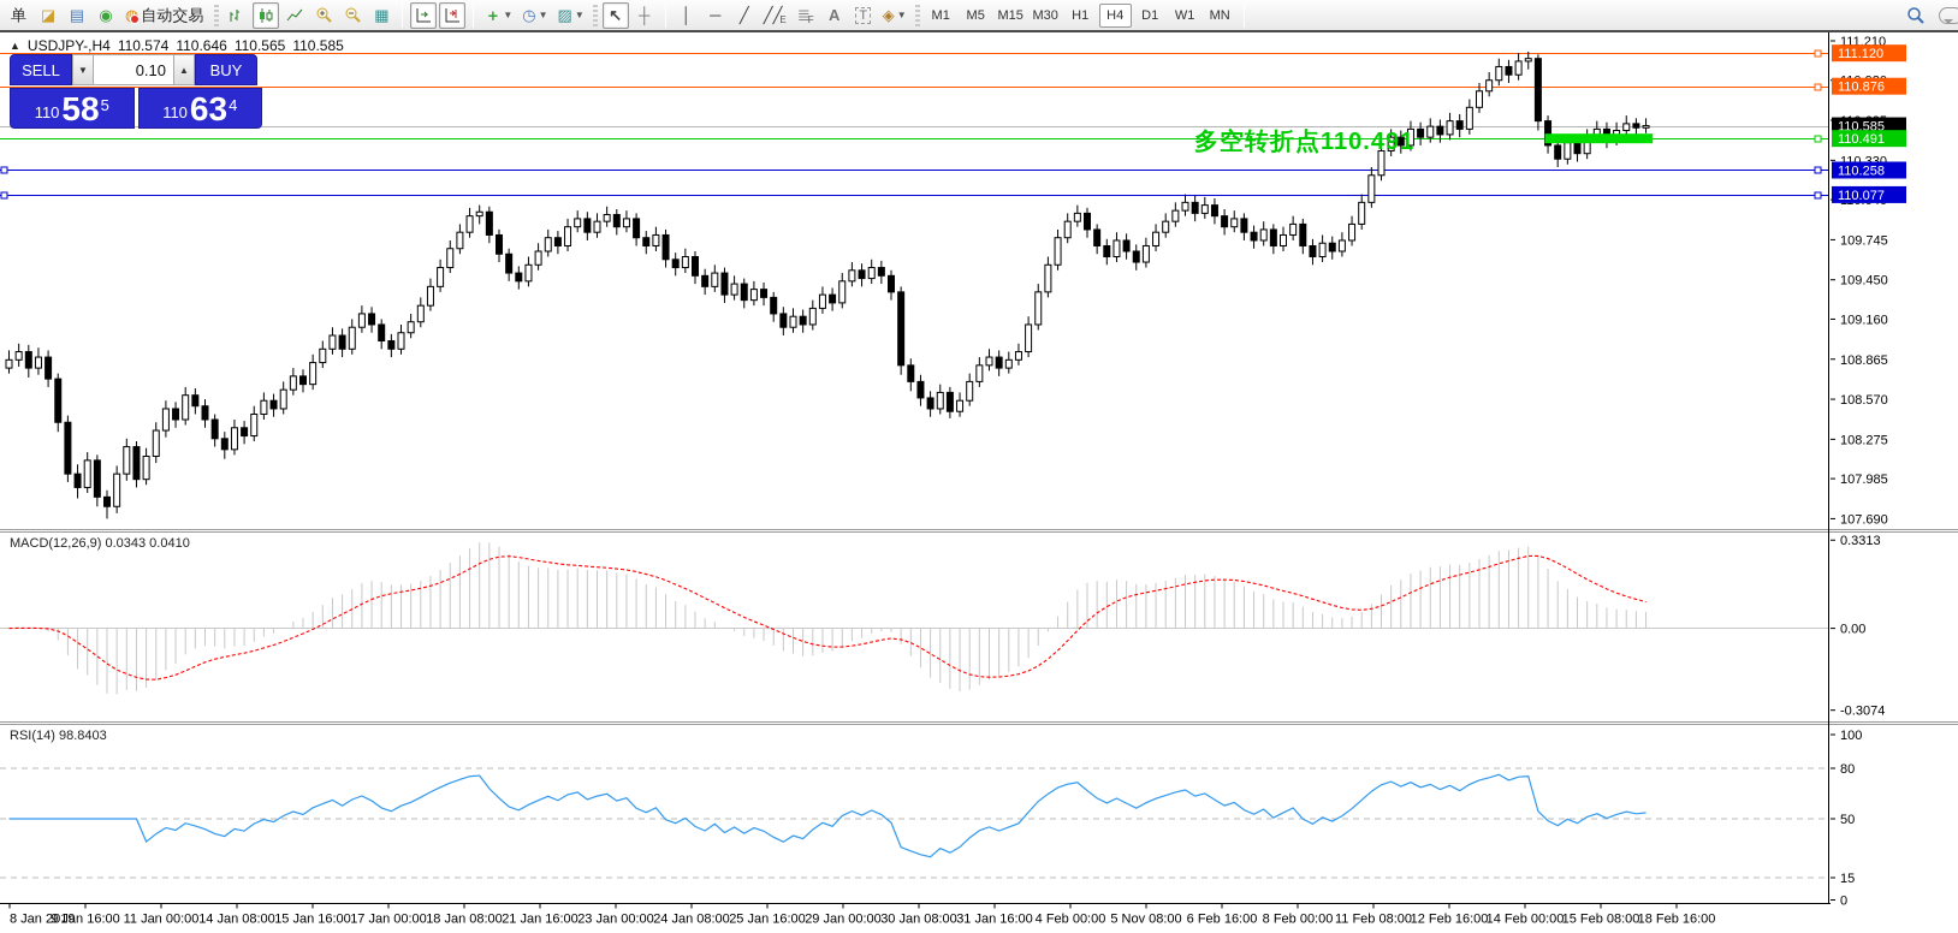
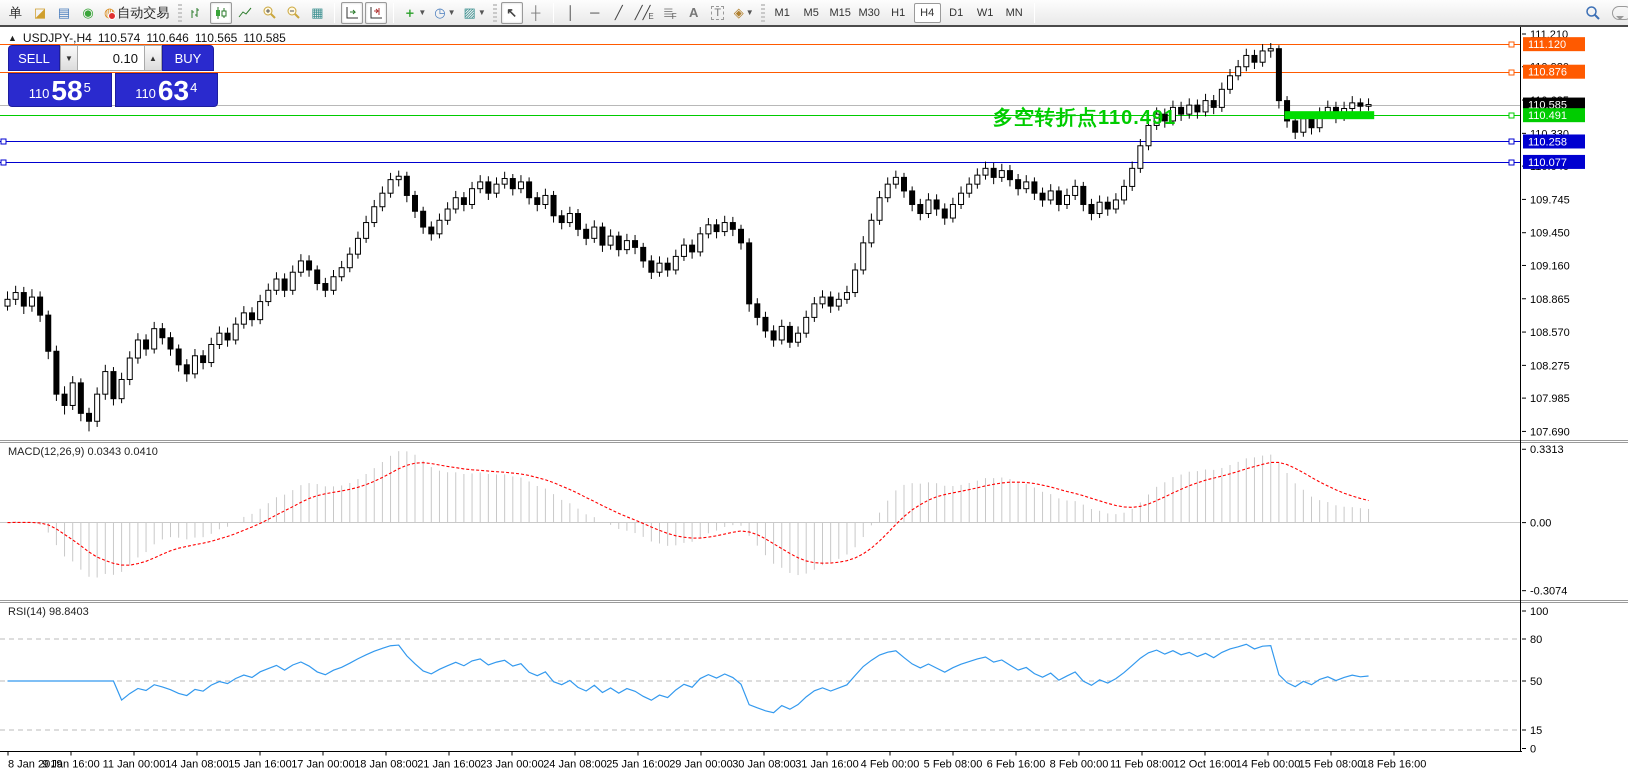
  单
  ◪
  ▤
  ◉
  ◍
  自动交易
  ▦
  ＋
  ▼
  ◷
  ▼
  ▨
  ▼
  ↖
  ┼
  │
  ─
  ╱
  ╱╱
  E
  ≣
  F
  A
  T
  ◈
  ▼
  M1
  M5
  M15
  M30
  H1
  H4
  D1
  W1
  MN
  111.210
  110.330
  109.745
  109.450
  109.160
  108.865
  108.570
  108.275
  107.985
  107.690
  111.120
  110.876
  110.585
  110.491
  110.258
  110.077
  0.3313
  0.00
  -0.3074
  100
  80
  50
  15
  0
  8 Jan 2019
  9 Jan 16:00
  11 Jan 00:00
  14 Jan 08:00
  15 Jan 16:00
  17 Jan 00:00
  18 Jan 08:00
  21 Jan 16:00
  23 Jan 00:00
  24 Jan 08:00
  25 Jan 16:00
  29 Jan 00:00
  30 Jan 08:00
  31 Jan 16:00
  4 Feb 00:00
- 5 Nov 08:00
+ 5 Feb 08:00
  6 Feb 16:00
  8 Feb 00:00
  11 Feb 08:00
- 12 Feb 16:00
+ 12 Oct 16:00
  14 Feb 00:00
  15 Feb 08:00
  18 Feb 16:00
  ▲
  USDJPY-,H4
  110.574
  110.646
  110.565
  110.585
  SELL
  ▼
  0.10
  ▲
  BUY
  110
  58
  5
  110
  63
  4
  多空转折点110.491
  MACD(12,26,9) 0.0343 0.0410
  RSI(14) 98.8403
